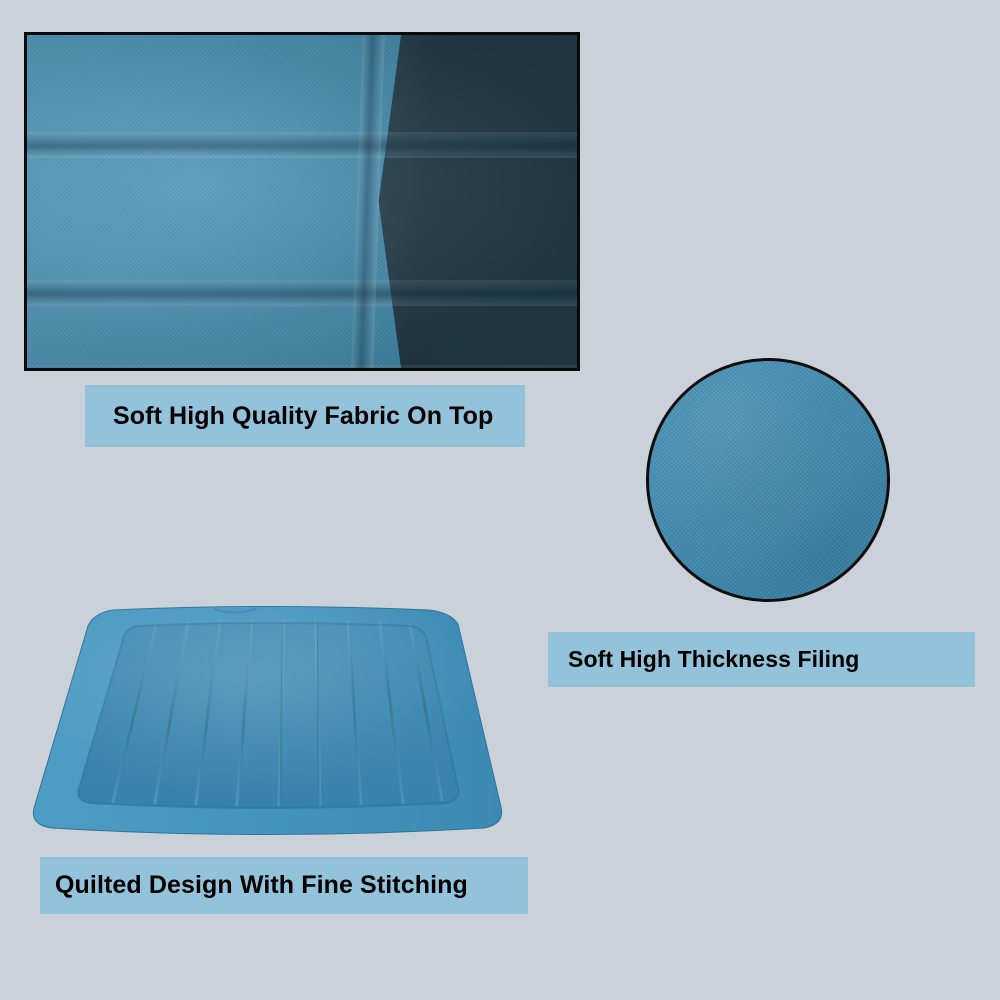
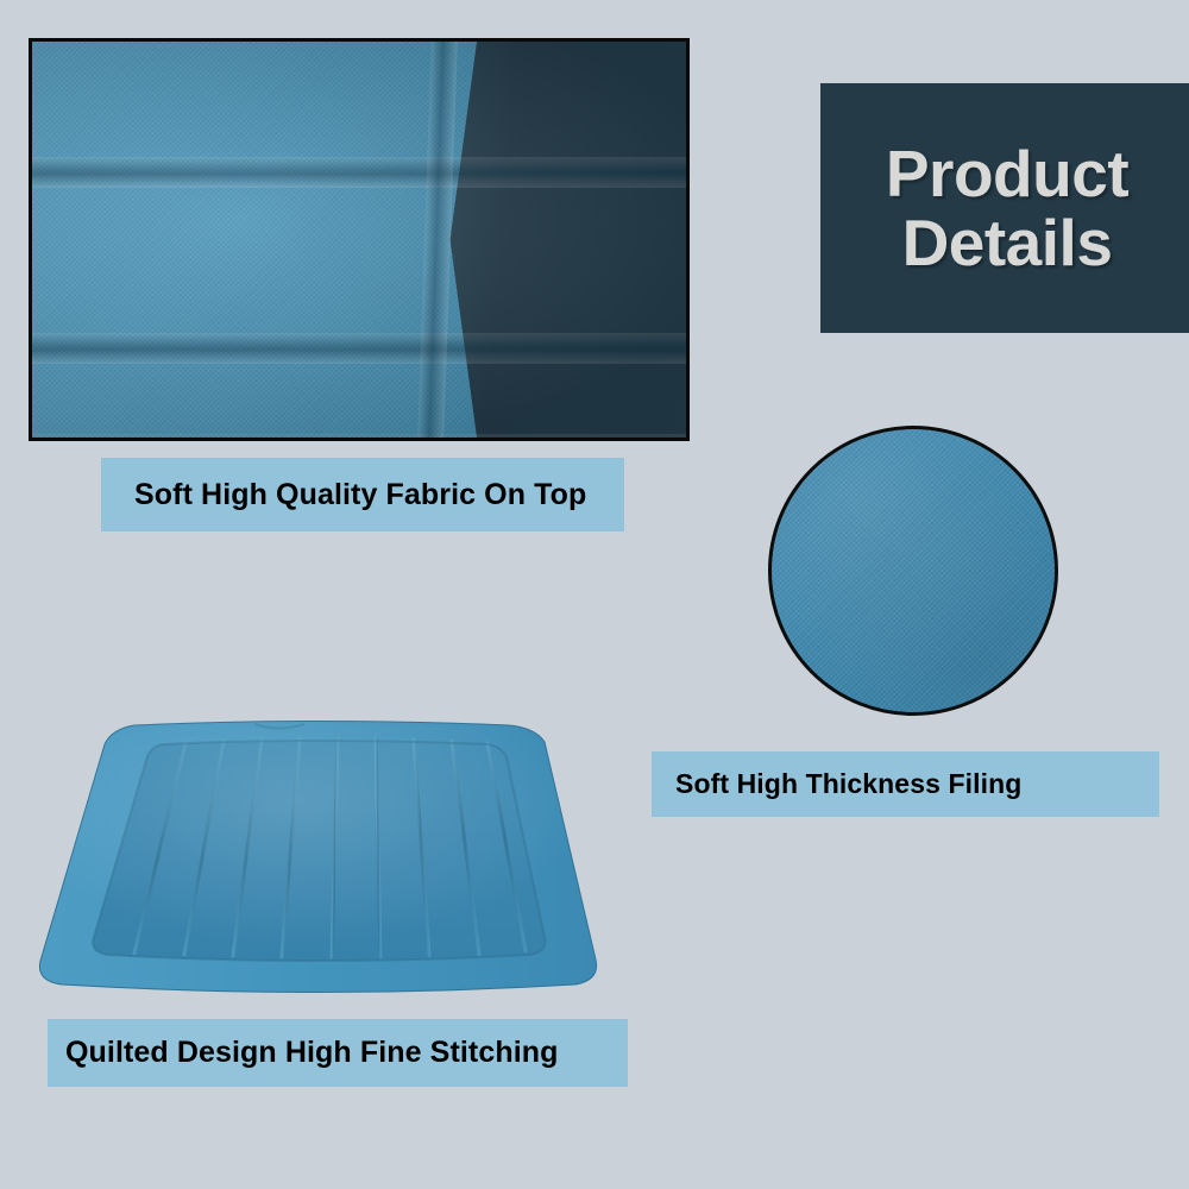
  Soft High Quality Fabric On Top
+ Product
+ Details
  Soft High Thickness Filing
- Quilted Design With Fine Stitching
+ Quilted Design High Fine Stitching
